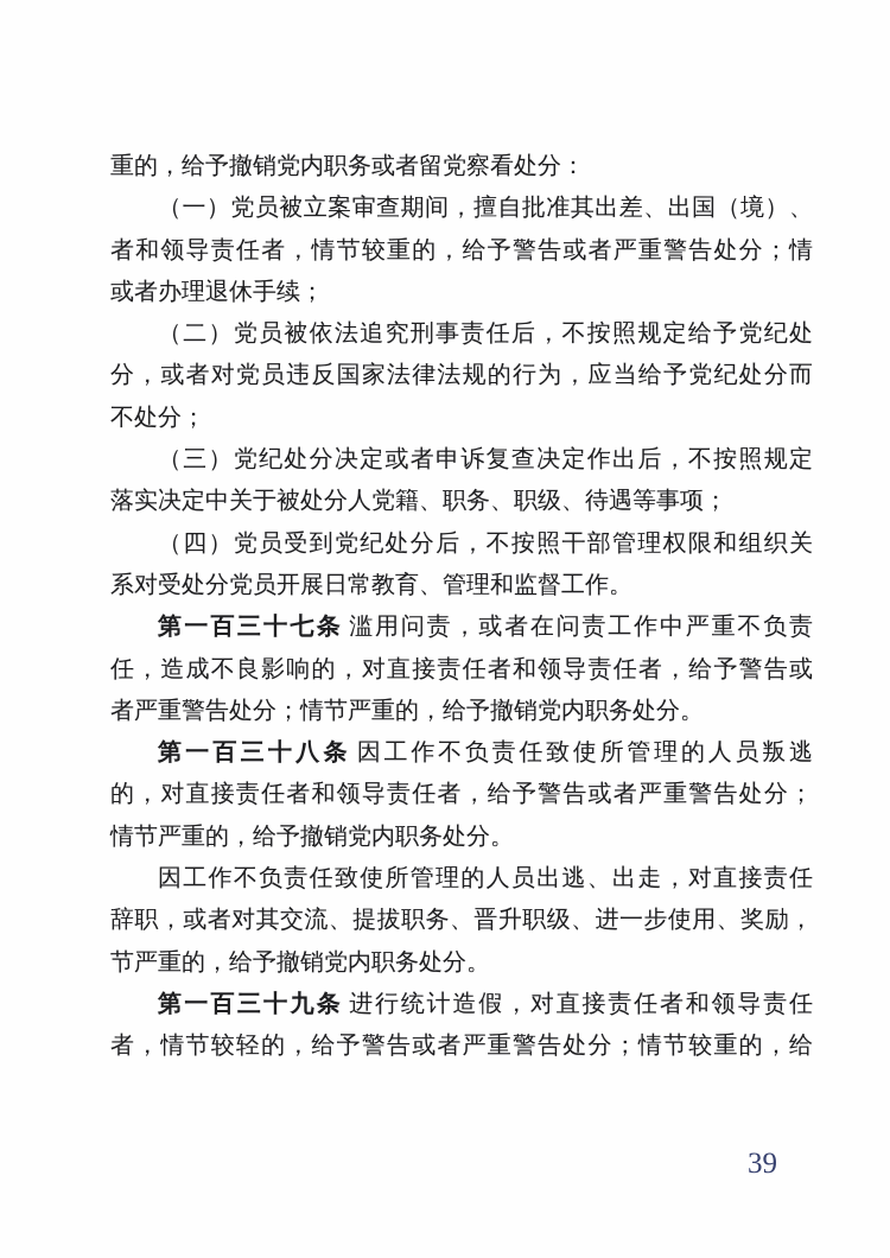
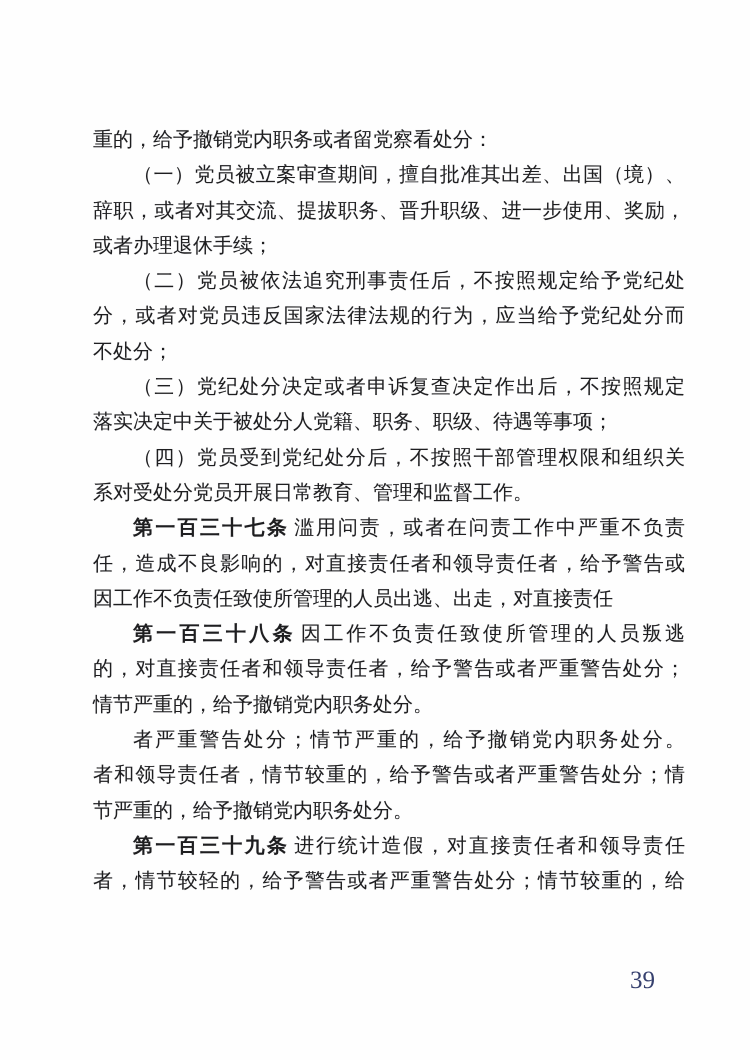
  重的，给予撤销党内职务或者留党察看处分：
  （一）党员被立案审查期间，擅自批准其出差、出国（境）、
- 者和领导责任者，情节较重的，给予警告或者严重警告处分；情
+ 辞职，或者对其交流、提拔职务、晋升职级、进一步使用、奖励，
  或者办理退休手续；
  （二）党员被依法追究刑事责任后，不按照规定给予党纪处
  分，或者对党员违反国家法律法规的行为，应当给予党纪处分而
  不处分；
  （三）党纪处分决定或者申诉复查决定作出后，不按照规定
  落实决定中关于被处分人党籍、职务、职级、待遇等事项；
  （四）党员受到党纪处分后，不按照干部管理权限和组织关
  系对受处分党员开展日常教育、管理和监督工作。
  第一百三十七条 滥用问责，或者在问责工作中严重不负责
  任，造成不良影响的，对直接责任者和领导责任者，给予警告或
- 者严重警告处分；情节严重的，给予撤销党内职务处分。
+ 因工作不负责任致使所管理的人员出逃、出走，对直接责任
  第一百三十八条 因工作不负责任致使所管理的人员叛逃
  的，对直接责任者和领导责任者，给予警告或者严重警告处分；
  情节严重的，给予撤销党内职务处分。
- 因工作不负责任致使所管理的人员出逃、出走，对直接责任
+ 者严重警告处分；情节严重的，给予撤销党内职务处分。
- 辞职，或者对其交流、提拔职务、晋升职级、进一步使用、奖励，
+ 者和领导责任者，情节较重的，给予警告或者严重警告处分；情
  节严重的，给予撤销党内职务处分。
  第一百三十九条 进行统计造假，对直接责任者和领导责任
  者，情节较轻的，给予警告或者严重警告处分；情节较重的，给
  39
